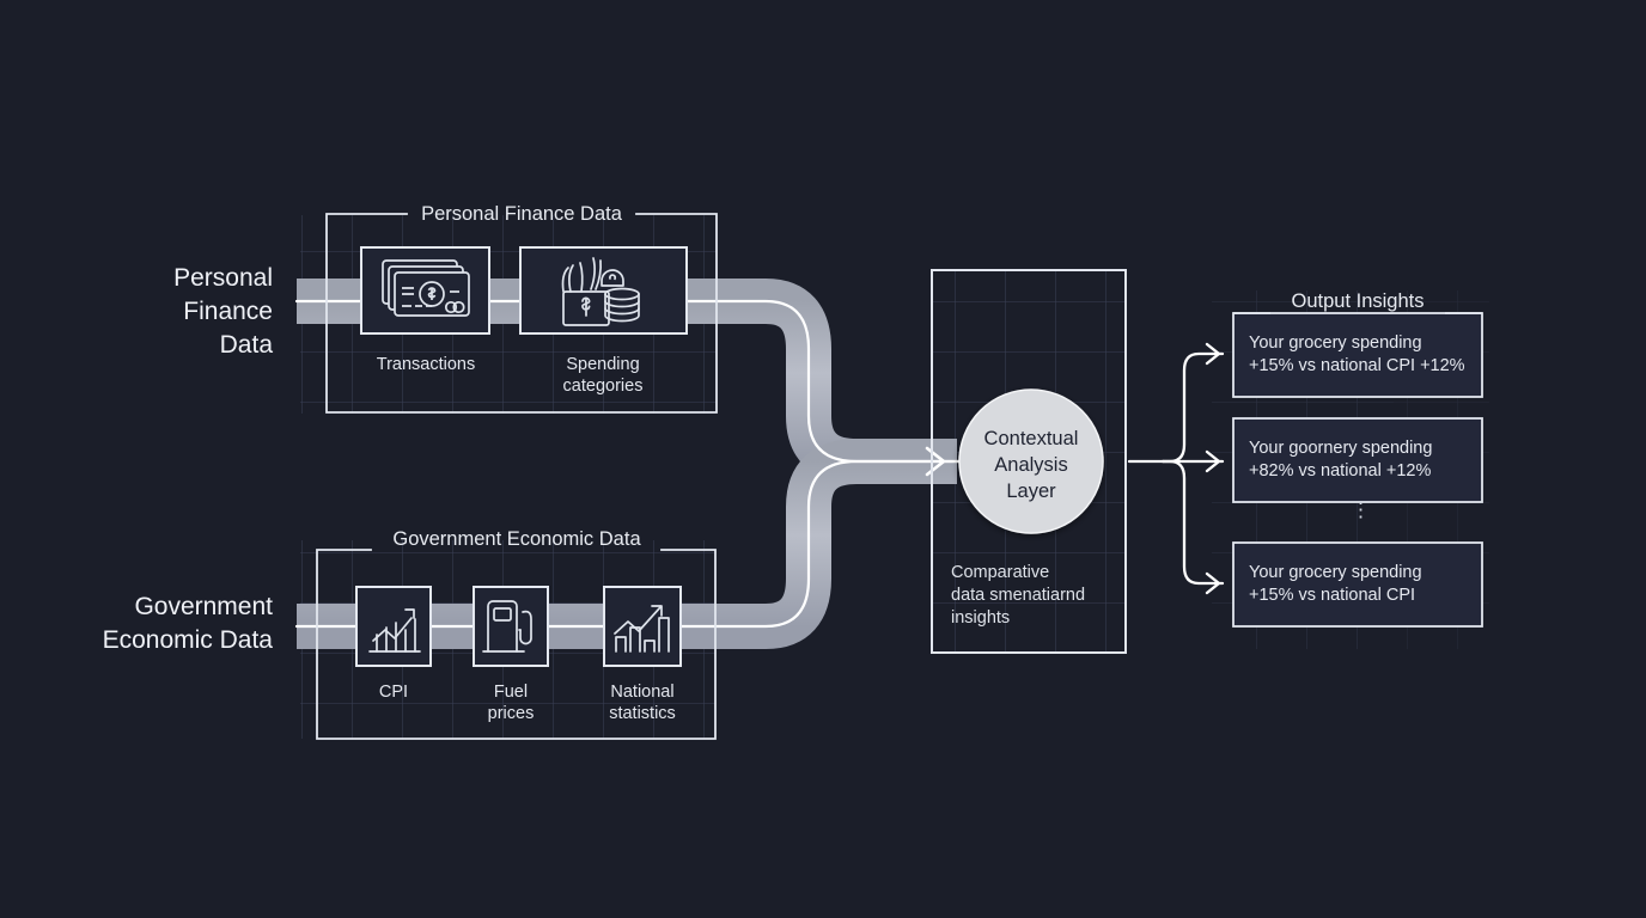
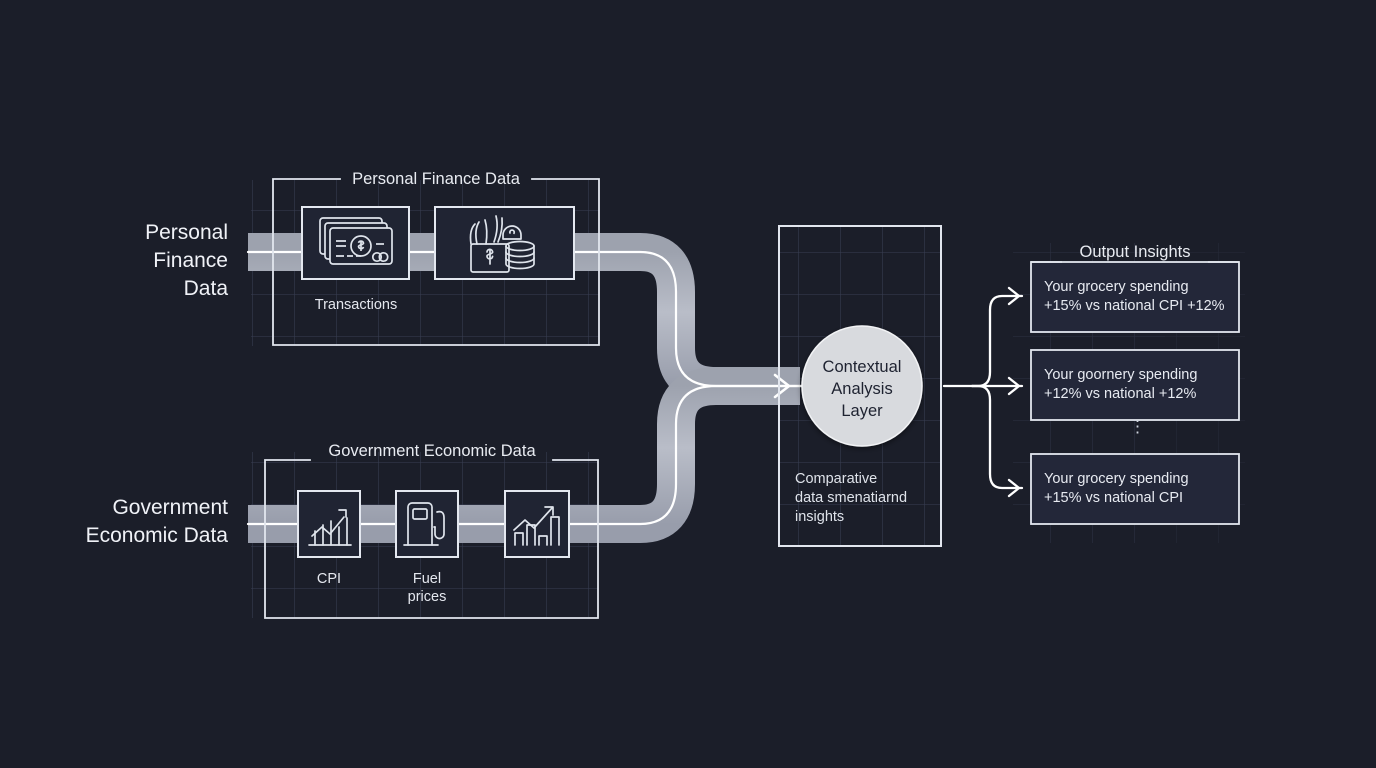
  Personal
  Finance
  Data
  Government
  Economic Data
  Personal Finance Data
  Government Economic Data
  Transactions
- Spending
- categories
  CPI
  Fuel
  prices
- National
- statistics
  Contextual
  Analysis
  Layer
  Comparative
  data smenatiarnd
  insights
  Output Insights
  Your grocery spending
  +15% vs national CPI +12%
  Your goornery spending
- +82% vs national +12%
+ +12% vs national +12%
  Your grocery spending
  +15% vs national CPI
  ⋮
